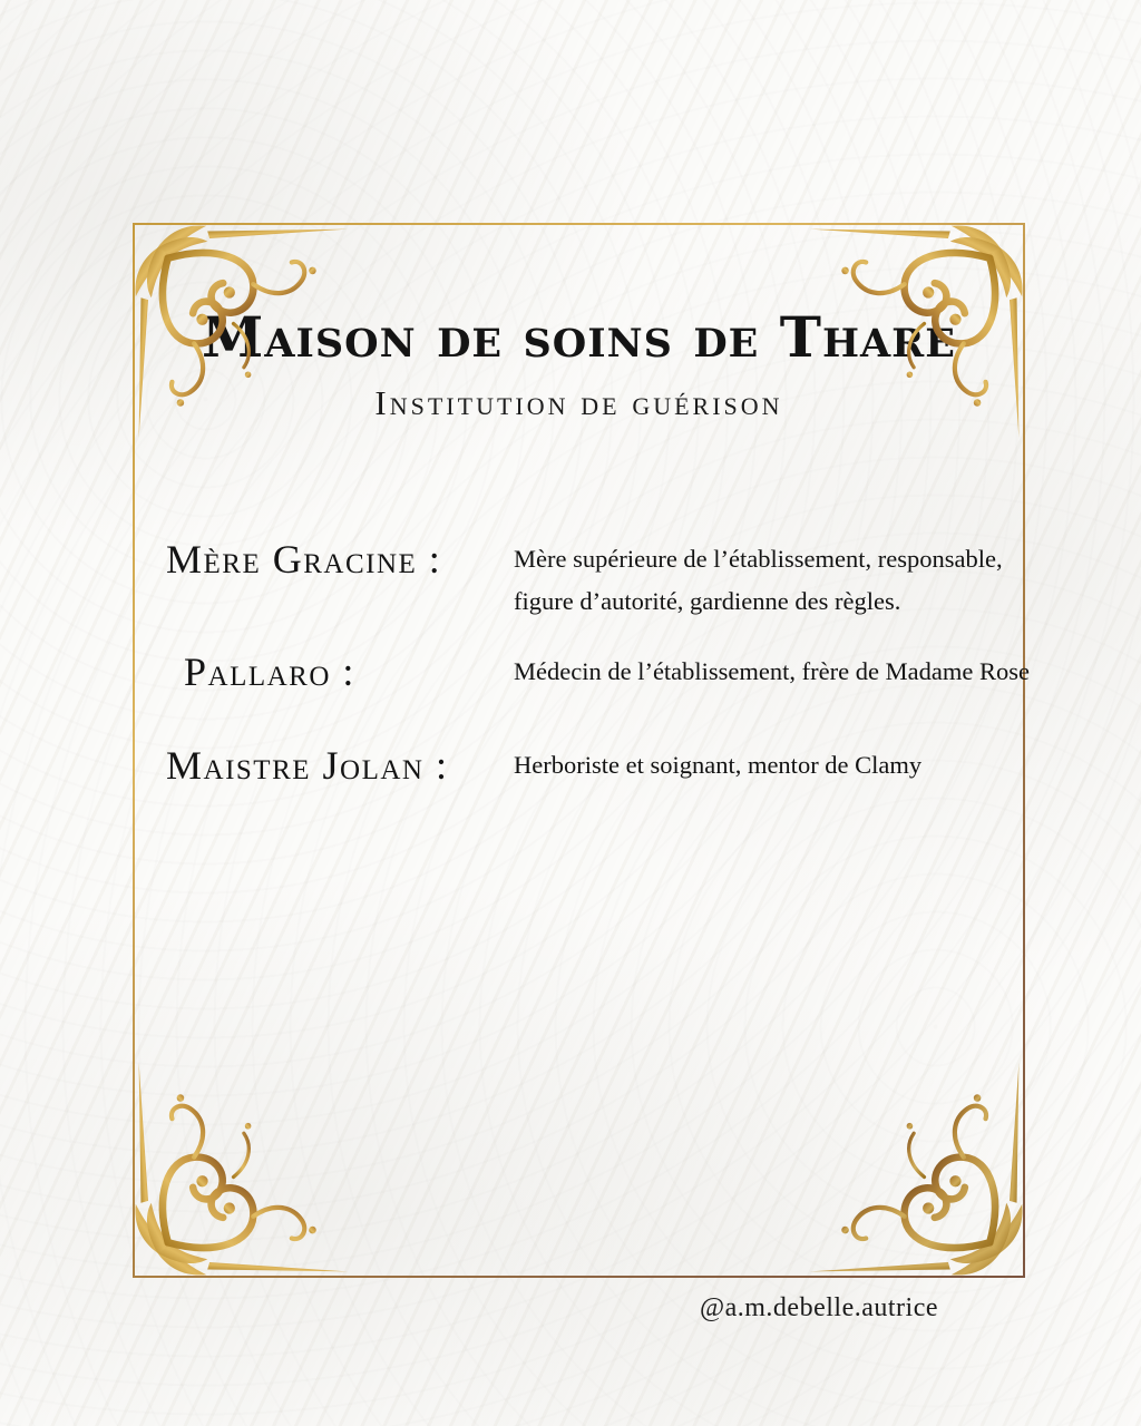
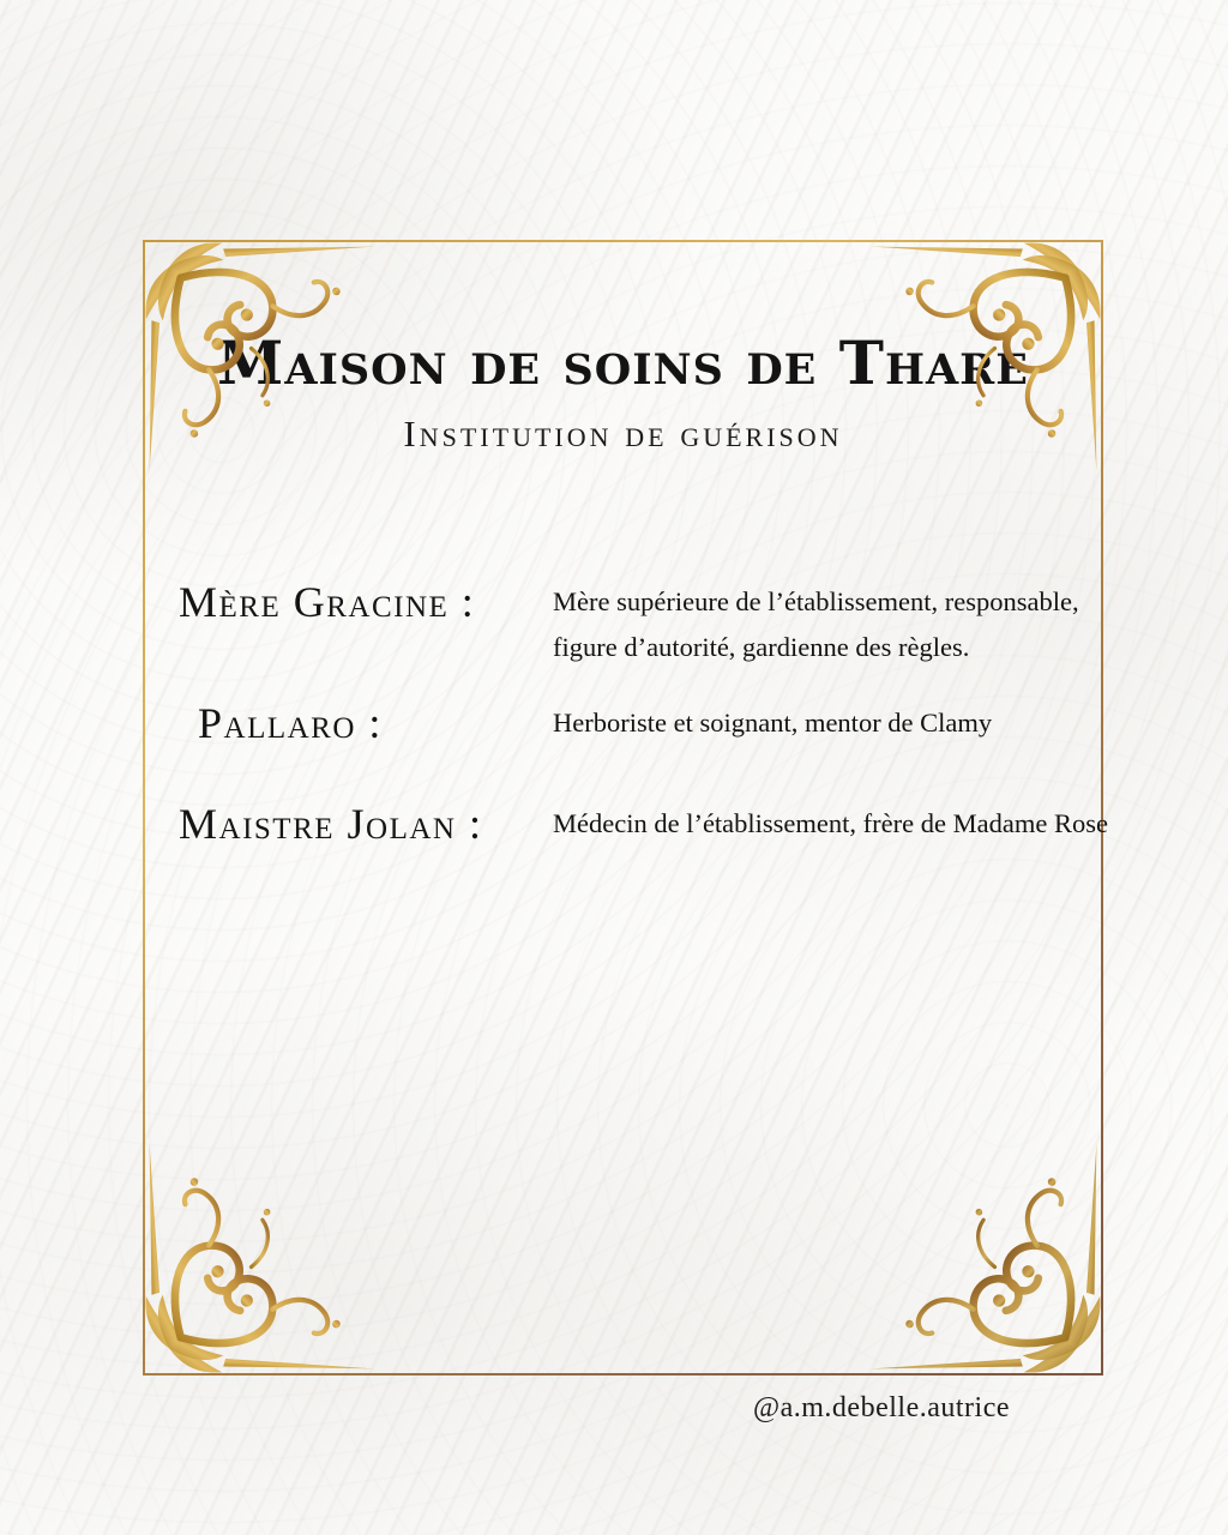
  Maison de soins de Thar
  Institution de guérison
  Mère Gracine :
  Mère supérieure de l’établissement, responsable, figure d’autorité, gardienne des règles.
  Pallaro :
- Médecin de l’établissement, frère de Madame Rose
+ Herboriste et soignant, mentor de Clamy
  Maistre Jolan :
- Herboriste et soignant, mentor de Clamy
+ Médecin de l’établissement, frère de Madame Rose
  @a.m.debelle.autrice
